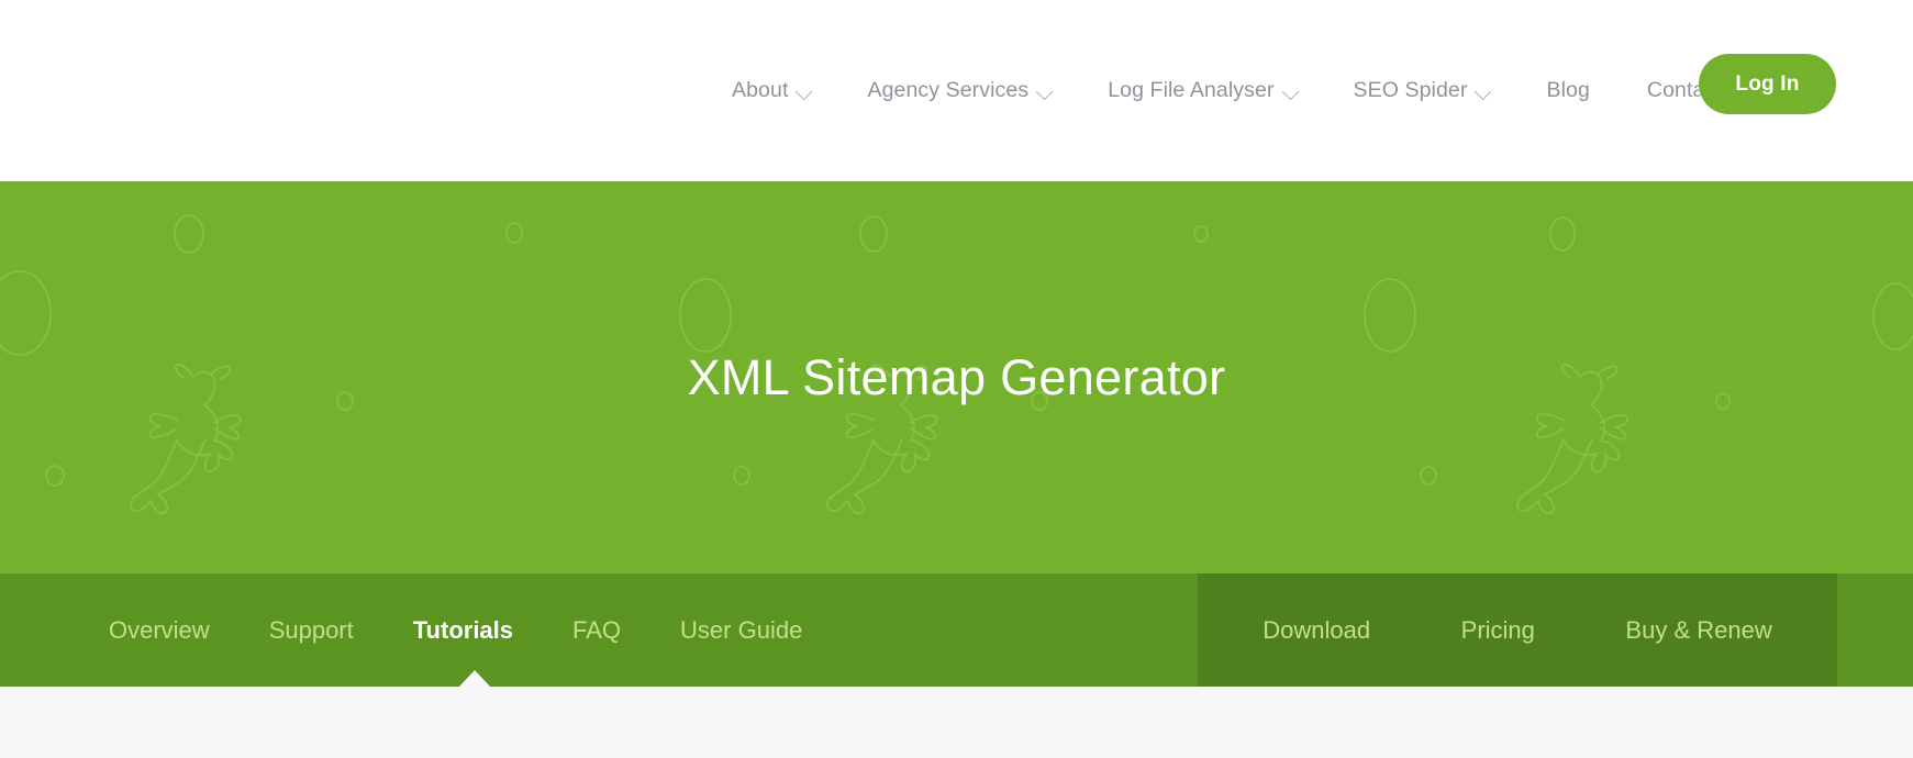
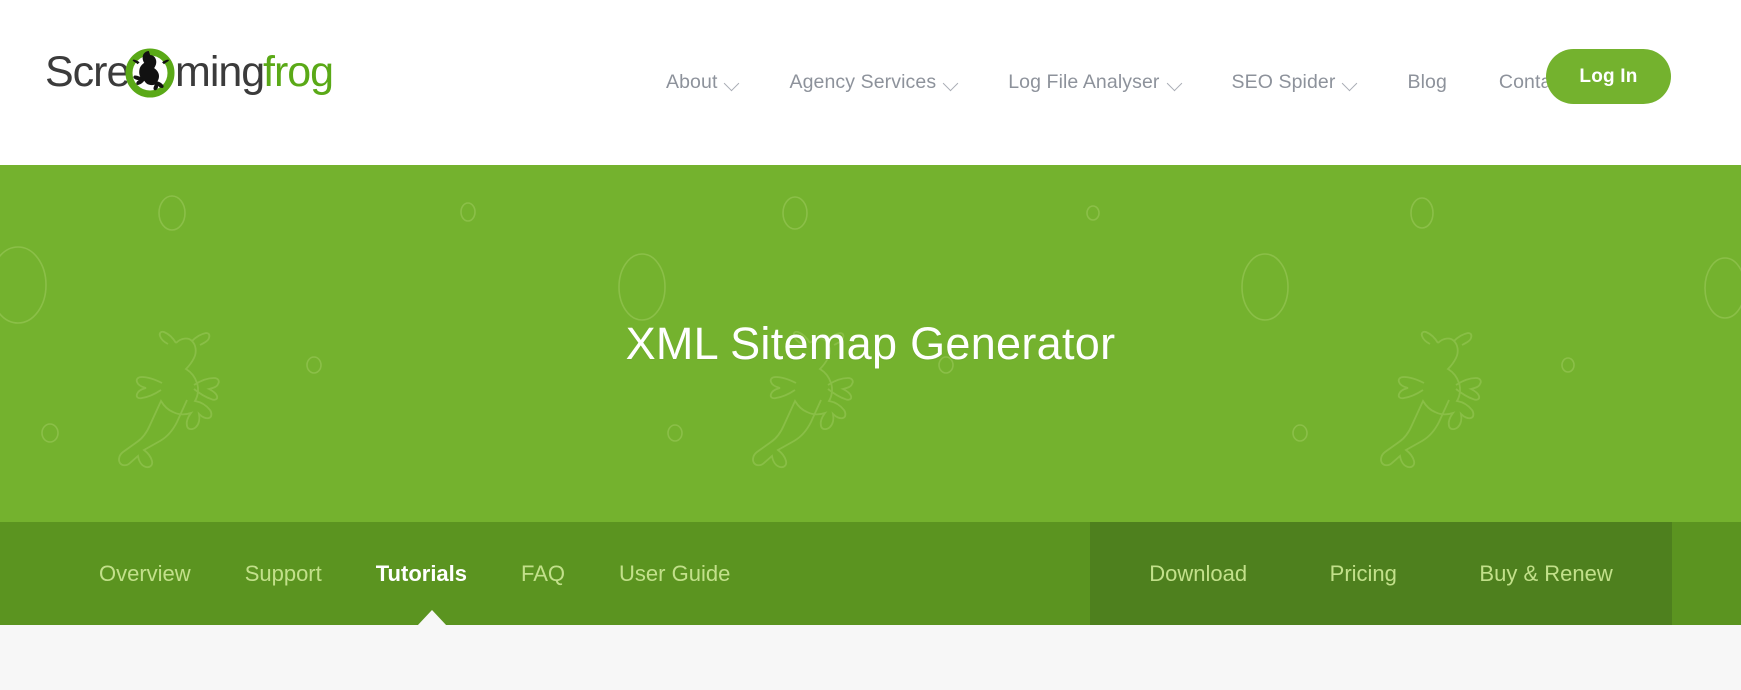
+ Scre
+ ming
+ frog
  About
  Agency Services
  Log File Analyser
  SEO Spider
  Blog
  Log In
  XML Sitemap Generator
  Overview
  Support
  Tutorials
  FAQ
  User Guide
  Download
  Pricing
  Buy & Renew
